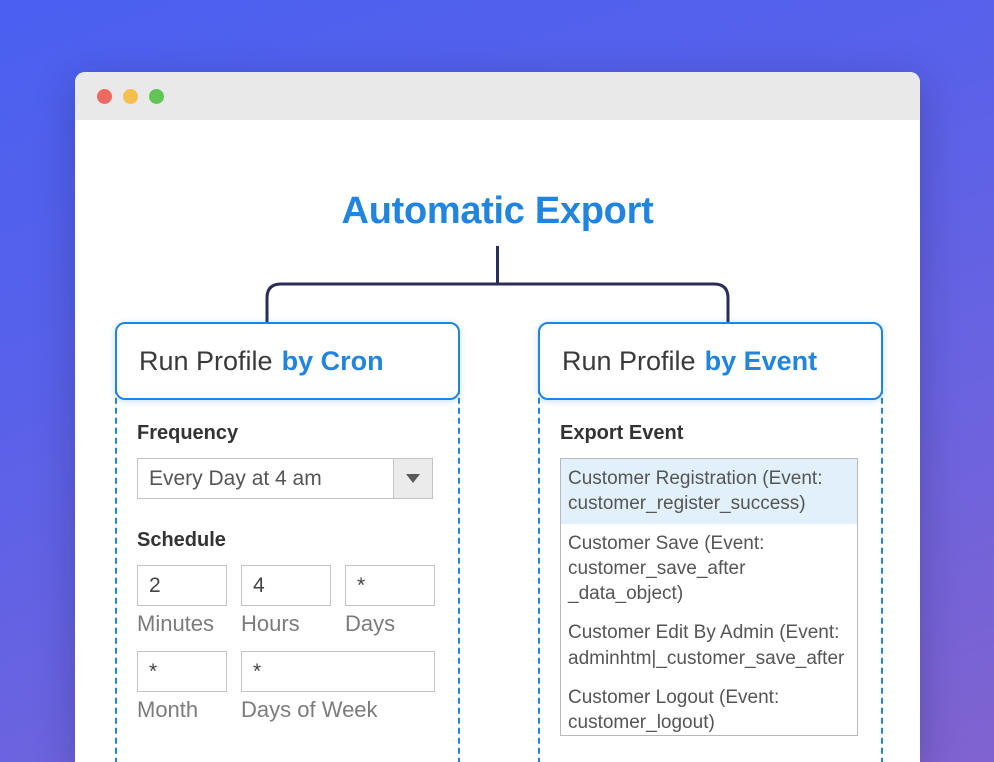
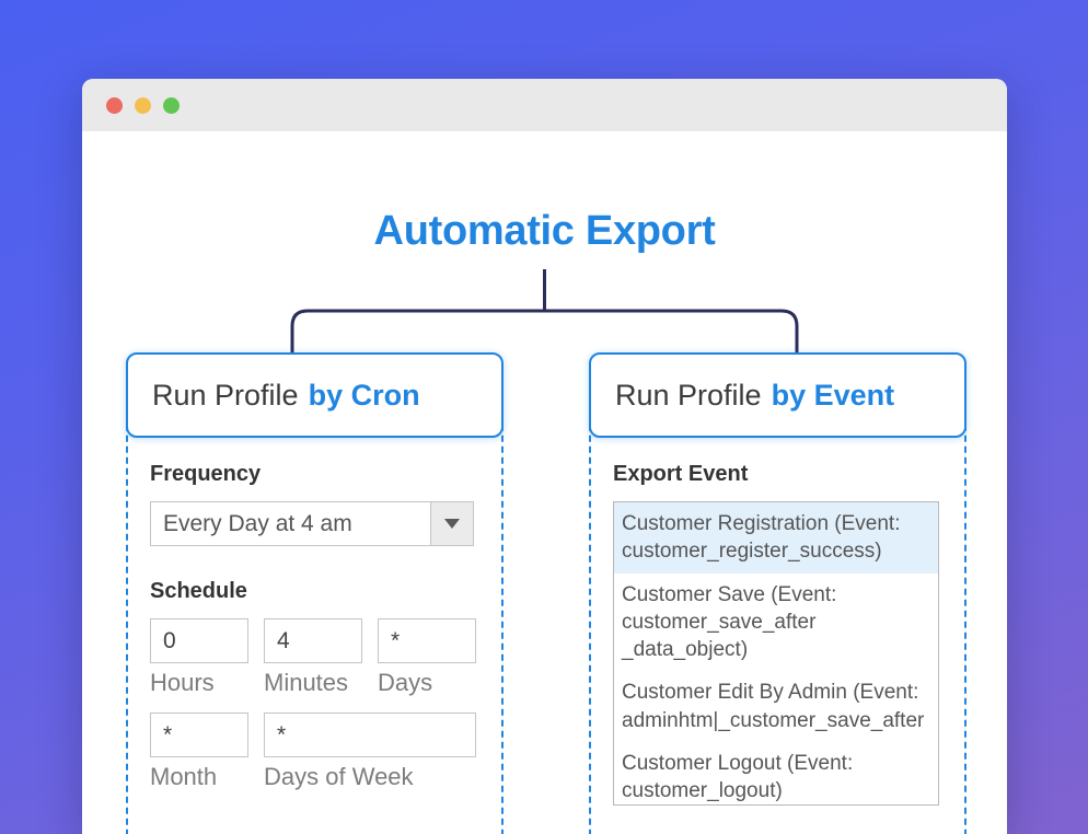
  Automatic Export
  Frequency
  Every Day at 4 am
  Schedule
- 2
+ 0
- Minutes
+ Hours
  4
- Hours
+ Minutes
  *
  Days
  *
  Month
  *
  Days of Week
  Run Profile
  by Cron
  Export Event
  Customer Registration (Event:
  customer_register_success)
  Customer Save (Event:
  customer_save_after
  _data_object)
  Customer Edit By Admin (Event:
  adminhtm|_customer_save_after
  Customer Logout (Event:
  customer_logout)
  Run Profile
  by Event
